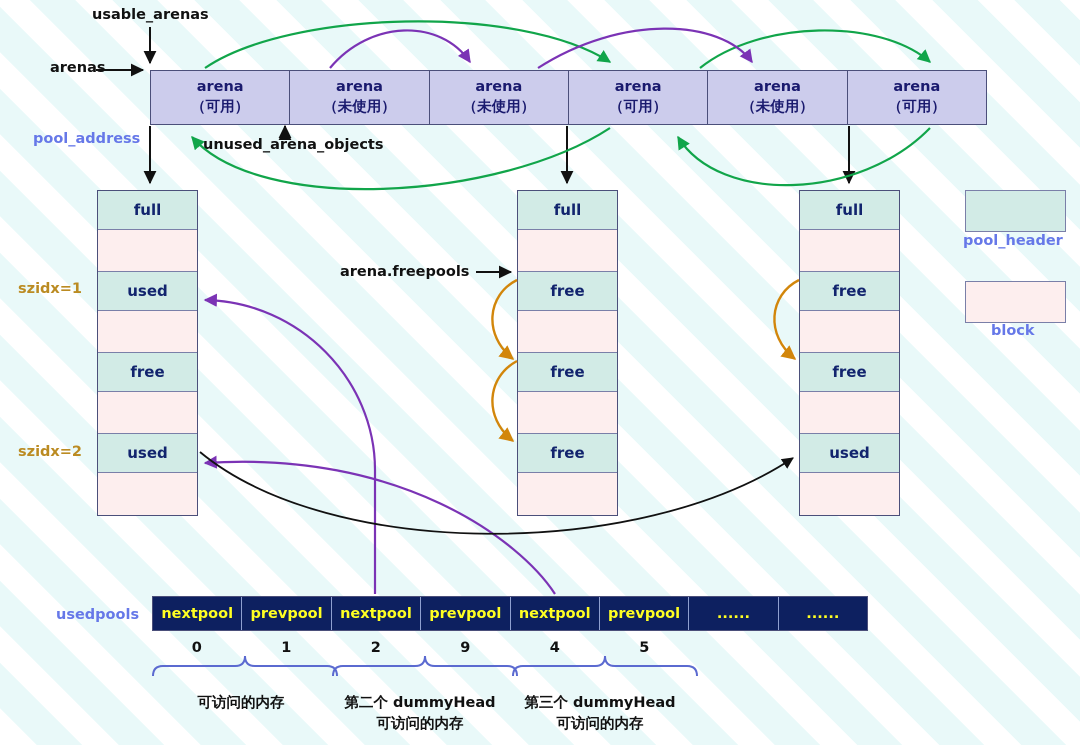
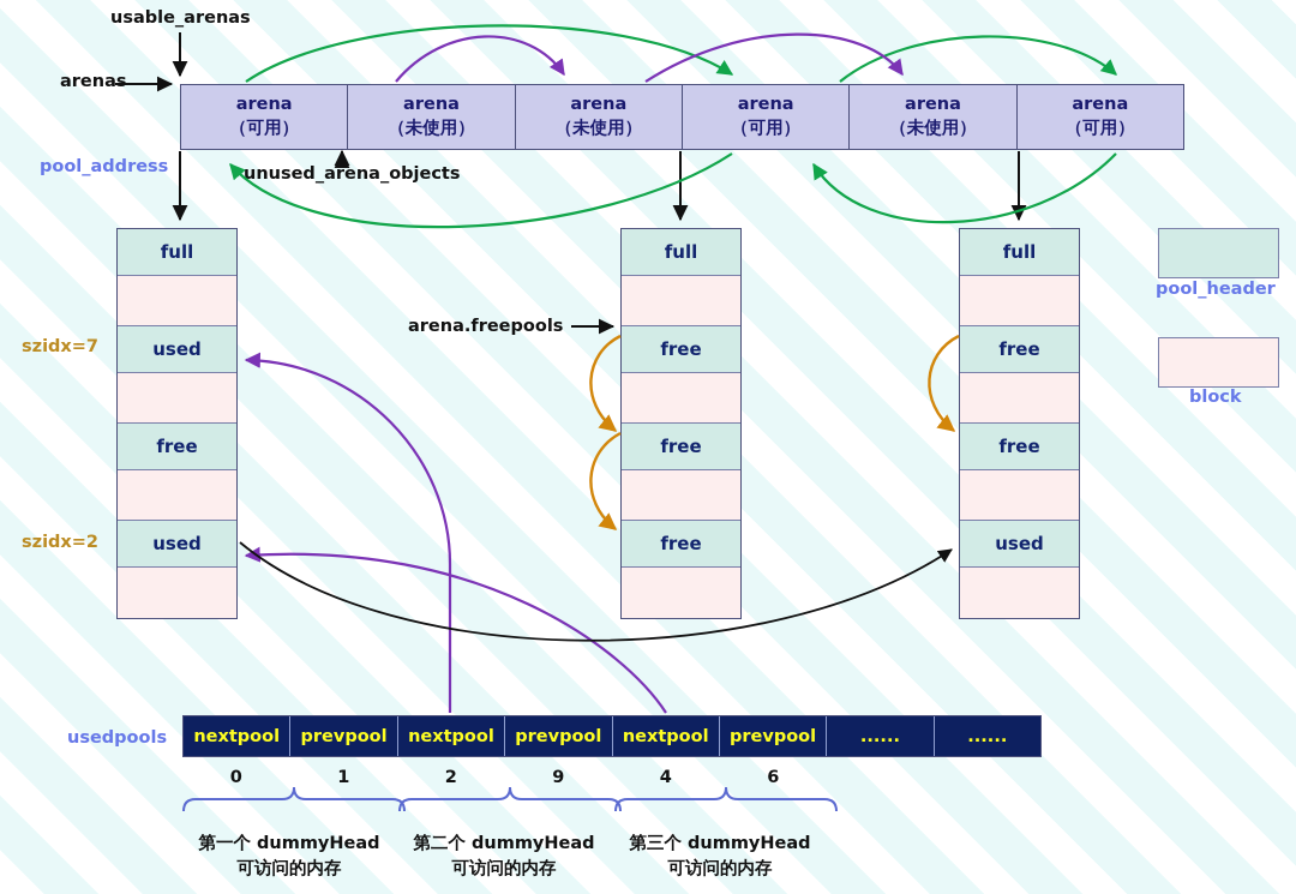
  usable_arenas
  arenas
  pool_address
  unused_arena_objects
  arena.freepools
- szidx=1
+ szidx=7
  szidx=2
  usedpools
  arena
  （可用）
  arena
  （未使用）
  arena
  （未使用）
  arena
  （可用）
  arena
  （未使用）
  arena
  （可用）
  full
  used
  free
  used
  full
  free
  free
  free
  full
  free
  free
  used
  pool_header
  block
  nextpool
  prevpool
  nextpool
  prevpool
  nextpool
  prevpool
  ......
  ......
  0
  1
  2
  9
  4
- 5
+ 6
+ 第一个 dummyHead
  可访问的内存
  第二个 dummyHead
  可访问的内存
  第三个 dummyHead
  可访问的内存
